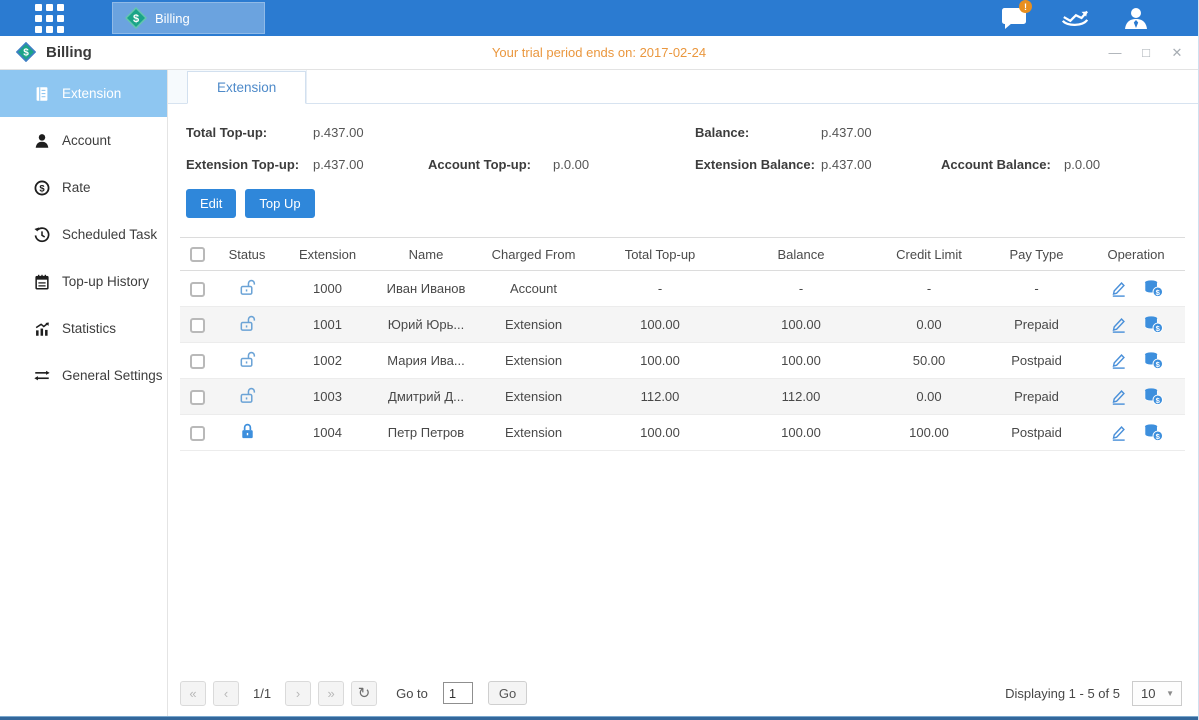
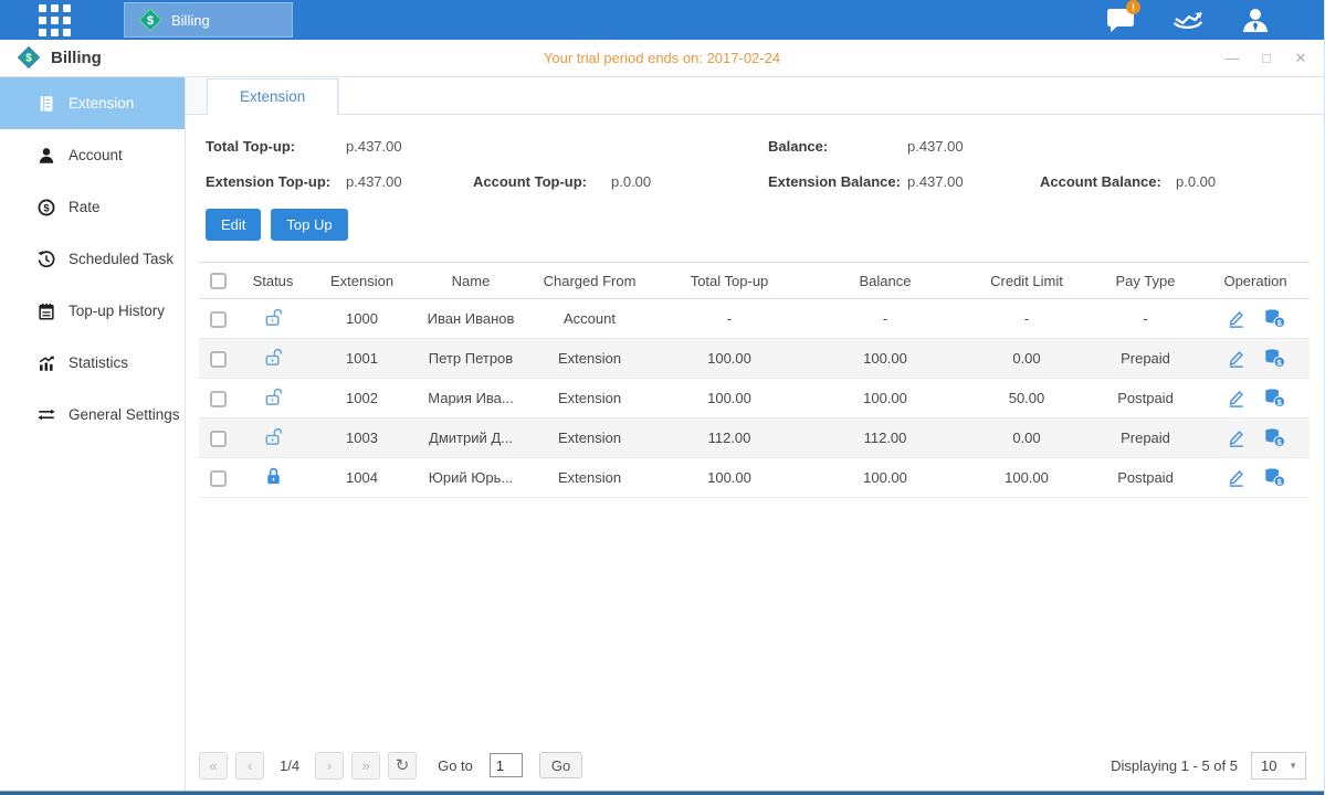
  $
  Billing
  !
  $
  Billing
  Your trial period ends on: 2017-02-24
  —
  □
  ✕
  Extension
  Account
  $
  Rate
  Scheduled Task
  Top-up History
  Statistics
  General Settings
  Extension
  Total Top-up:
  p.437.00
  Extension Top-up:
  p.437.00
  Account Top-up:
  p.0.00
  Balance:
  p.437.00
  Extension Balance:
  p.437.00
  Account Balance:
  p.0.00
  Edit
  Top Up
  	Status	Extension	Name	Charged From	Total Top-up	Balance	Credit Limit	Pay Type	Operation
  		1000	Иван Иванов	Account	-	-	-	-	$
- 		1001	Юрий Юрь...	Extension	100.00	100.00	0.00	Prepaid	$
+ 		1001	Петр Петров	Extension	100.00	100.00	0.00	Prepaid	$
  		1002	Мария Ива...	Extension	100.00	100.00	50.00	Postpaid	$
  		1003	Дмитрий Д...	Extension	112.00	112.00	0.00	Prepaid	$
- 		1004	Петр Петров	Extension	100.00	100.00	100.00	Postpaid	$
+ 		1004	Юрий Юрь...	Extension	100.00	100.00	100.00	Postpaid	$
  «
  ‹
- 1/1
+ 1/4
  ›
  »
  ↻
  Go to
  1
  Go
  Displaying 1 - 5 of 5
  10
  ▼
